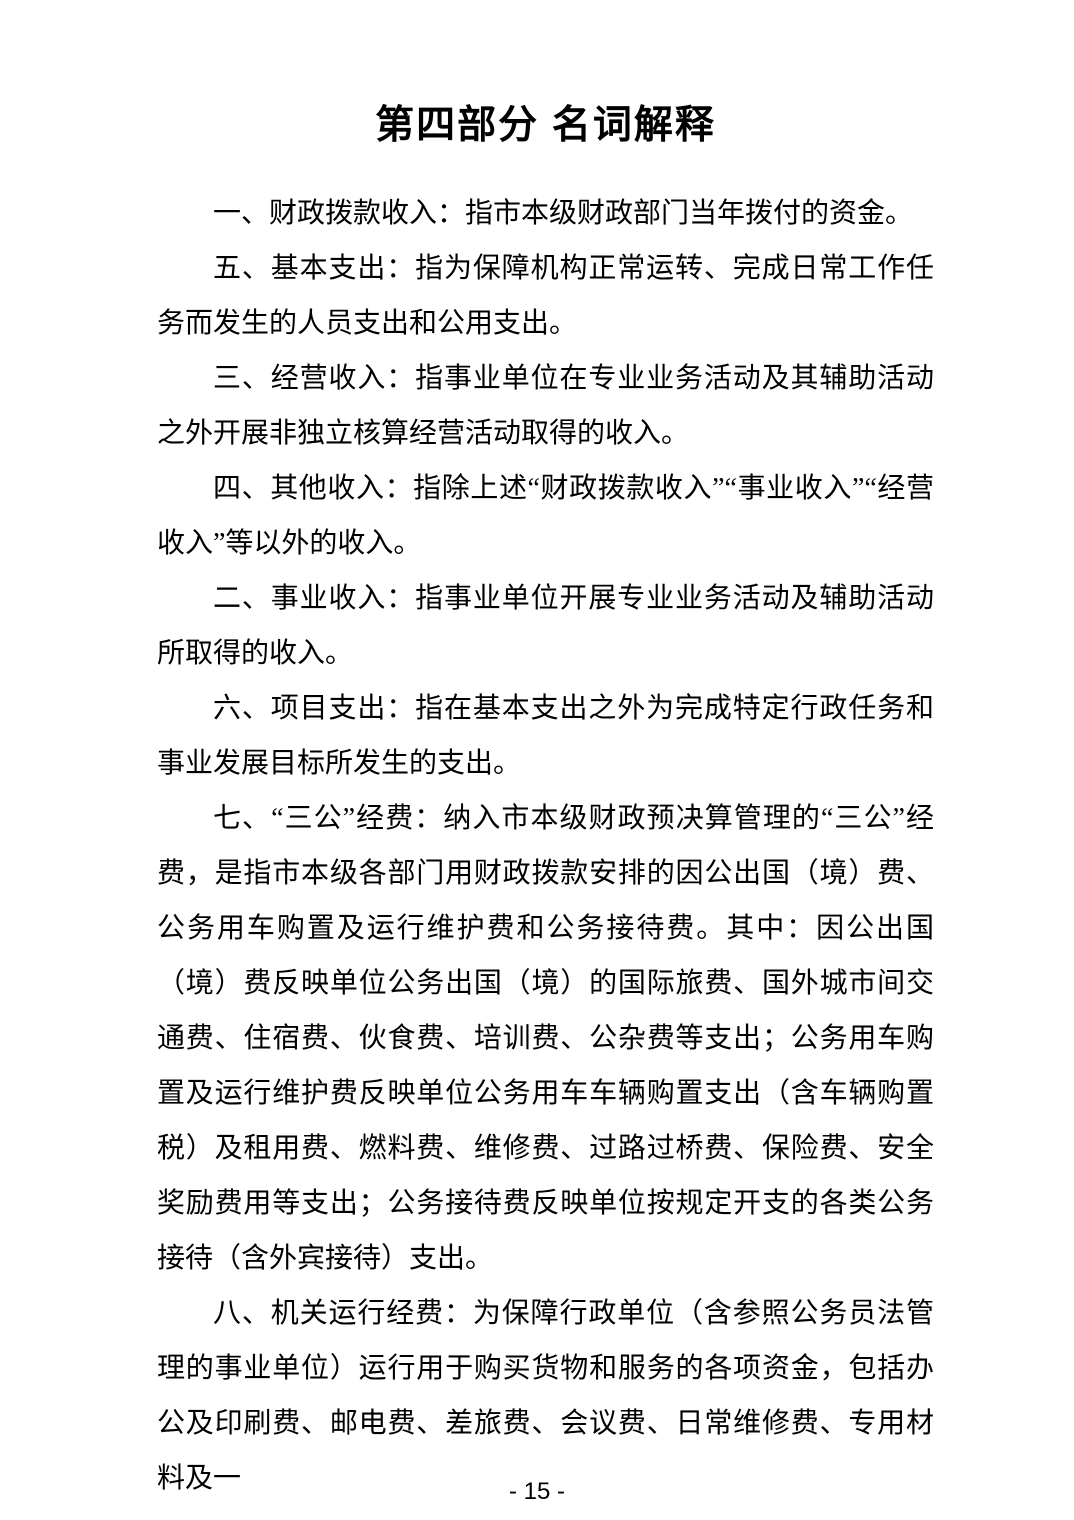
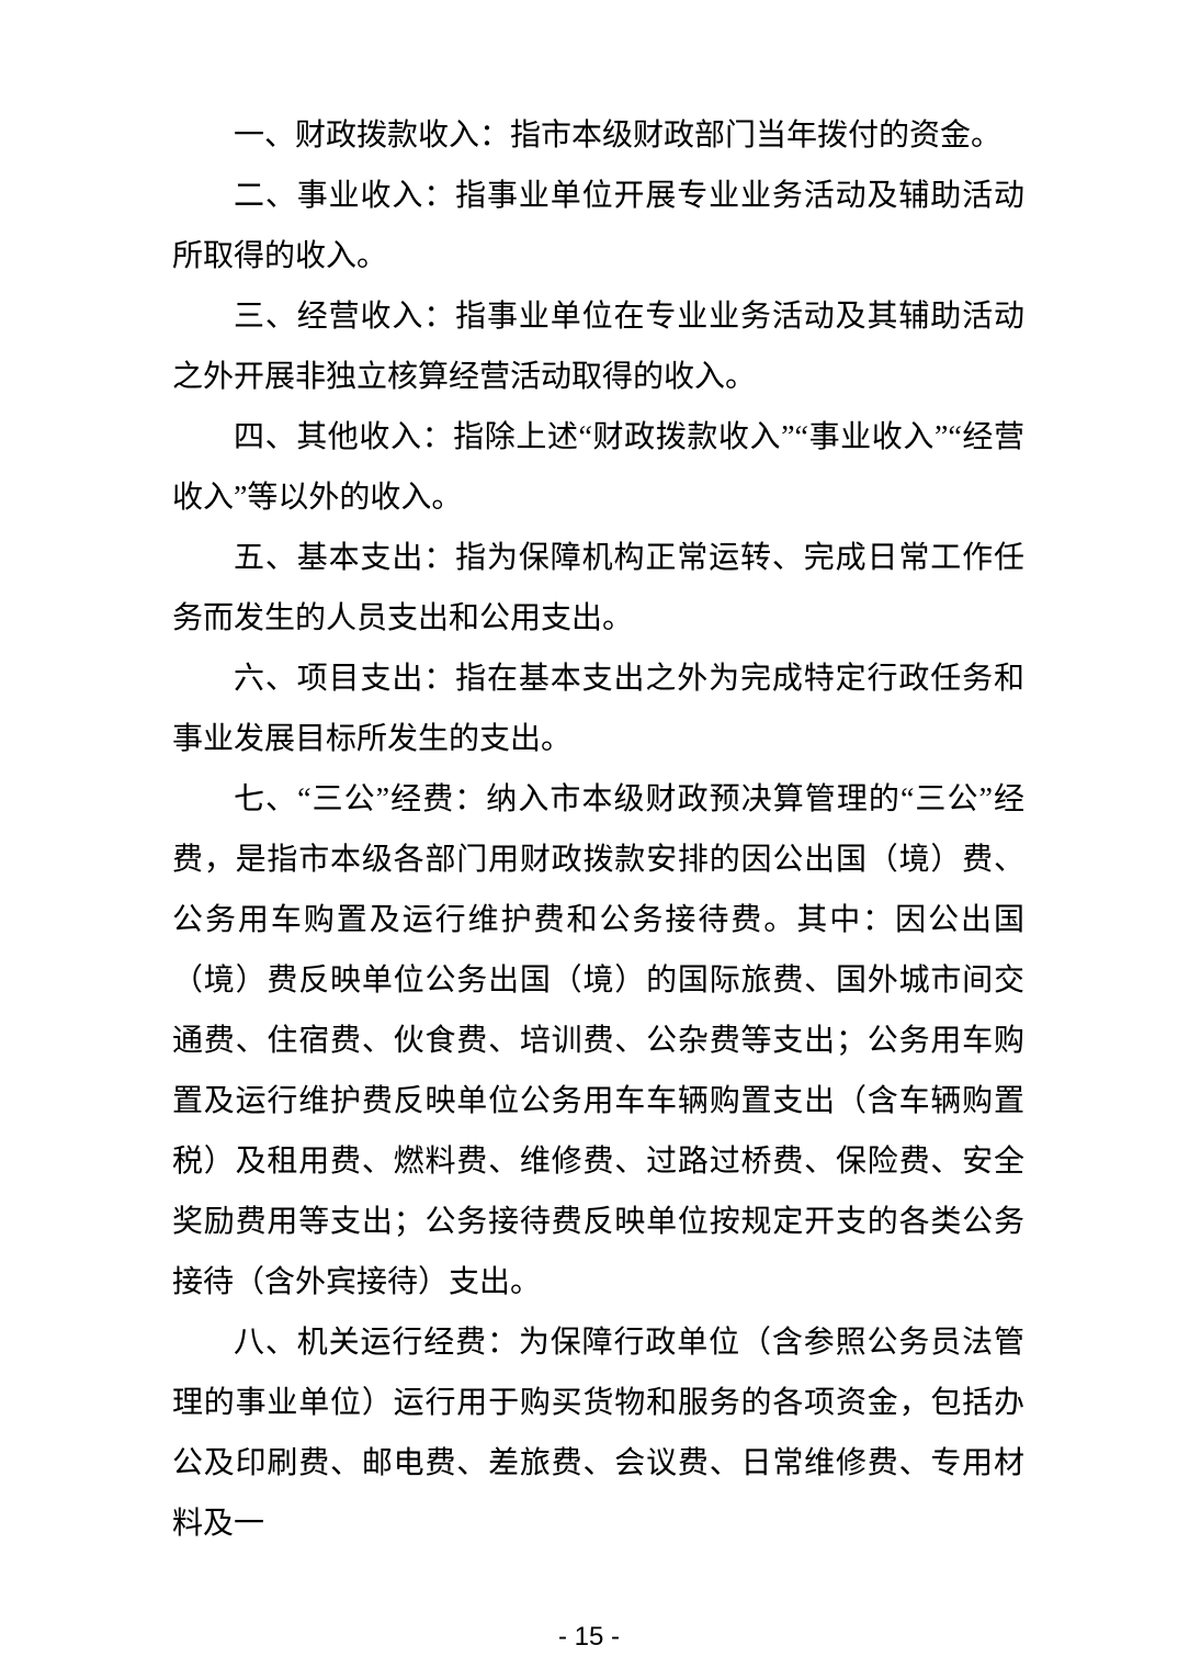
- 第四部分 名词解释
  一、财政拨款收入：指市本级财政部门当年拨付的资金。
- 五、基本支出：指为保障机构正常运转、完成日常工作任务而发生的人员支出和公用支出。
+ 二、事业收入：指事业单位开展专业业务活动及辅助活动所取得的收入。
  三、经营收入：指事业单位在专业业务活动及其辅助活动之外开展非独立核算经营活动取得的收入。
  四、其他收入：指除上述“财政拨款收入”“事业收入”“经营收入”等以外的收入。
- 二、事业收入：指事业单位开展专业业务活动及辅助活动所取得的收入。
+ 五、基本支出：指为保障机构正常运转、完成日常工作任务而发生的人员支出和公用支出。
  六、项目支出：指在基本支出之外为完成特定行政任务和事业发展目标所发生的支出。
  七、“三公”经费：纳入市本级财政预决算管理的“三公”经费，是指市本级各部门用财政拨款安排的因公出国（境）费、公务用车购置及运行维护费和公务接待费。其中：因公出国（境）费反映单位公务出国（境）的国际旅费、国外城市间交通费、住宿费、伙食费、培训费、公杂费等支出；公务用车购置及运行维护费反映单位公务用车车辆购置支出（含车辆购置税）及租用费、燃料费、维修费、过路过桥费、保险费、安全奖励费用等支出；公务接待费反映单位按规定开支的各类公务接待（含外宾接待）支出。
  八、机关运行经费：为保障行政单位（含参照公务员法管理的事业单位）运行用于购买货物和服务的各项资金，包括办公及印刷费、邮电费、差旅费、会议费、日常维修费、专用材料及一
  - 15 -
